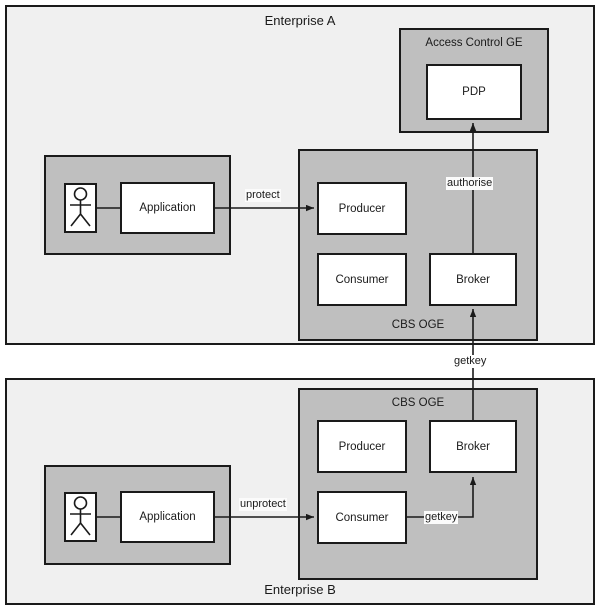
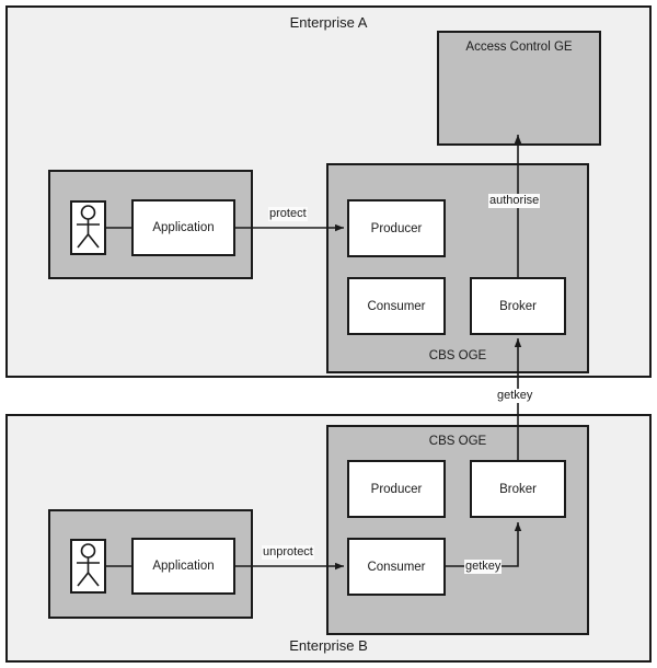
  Enterprise A
  Access Control GE
- PDP
  Application
  CBS OGE
  Producer
  Consumer
  Broker
  Enterprise B
  CBS OGE
  Producer
  Broker
  Consumer
  Application
  protect
  authorise
  getkey
  unprotect
  getkey
